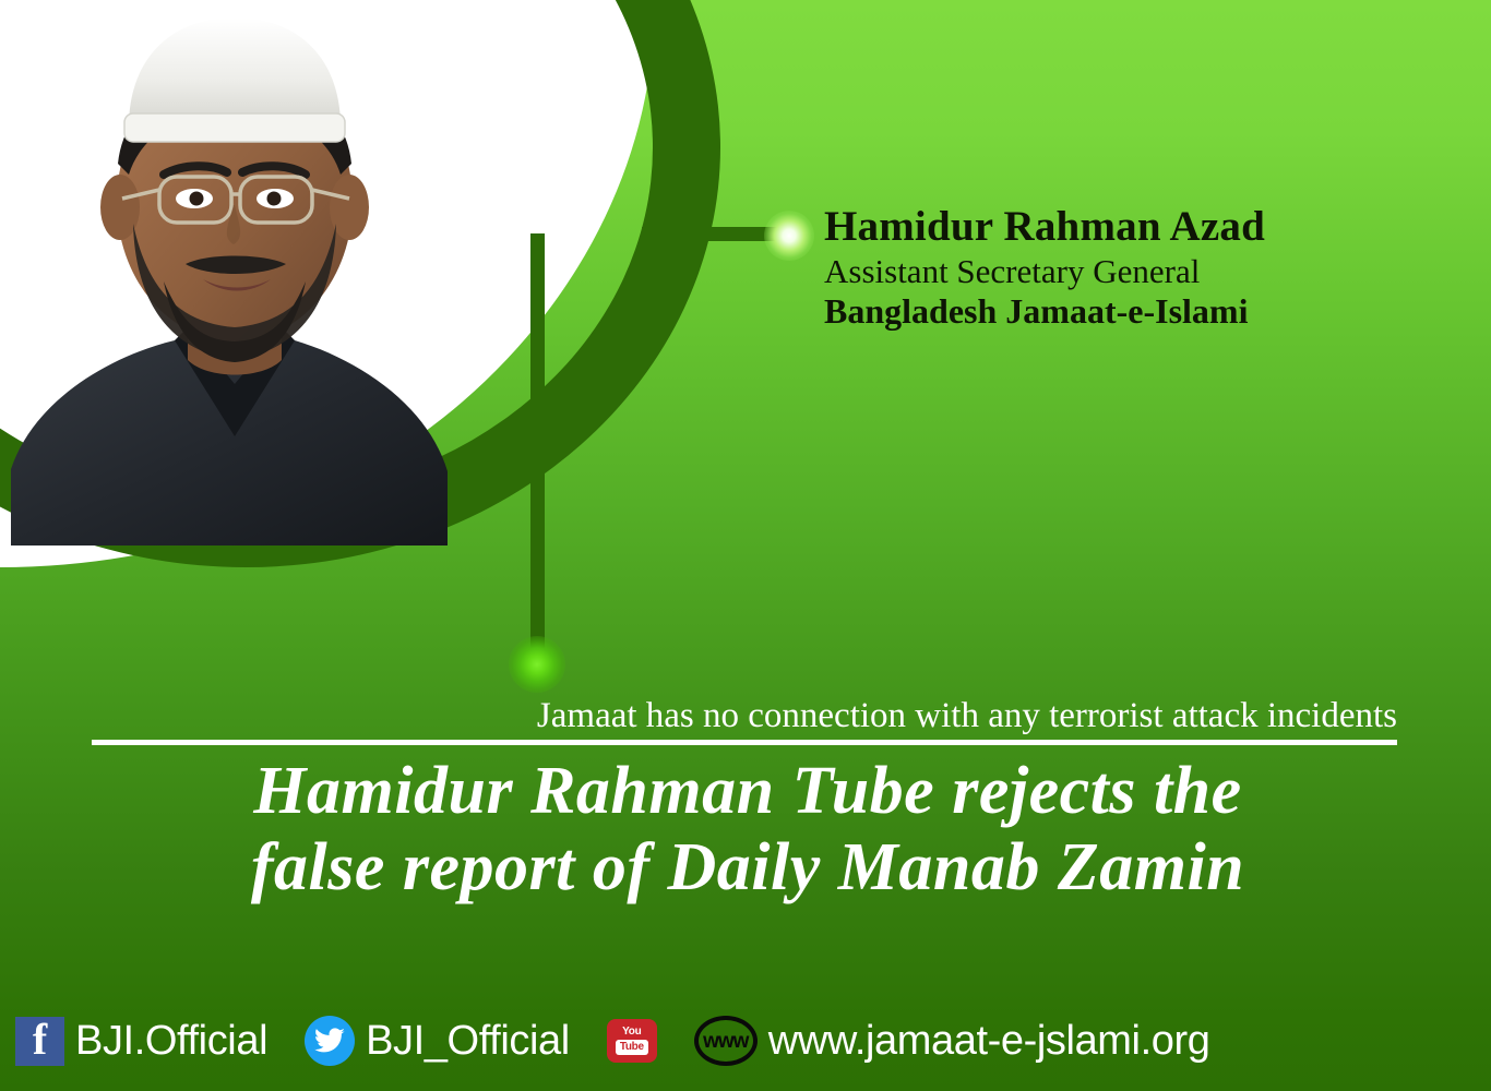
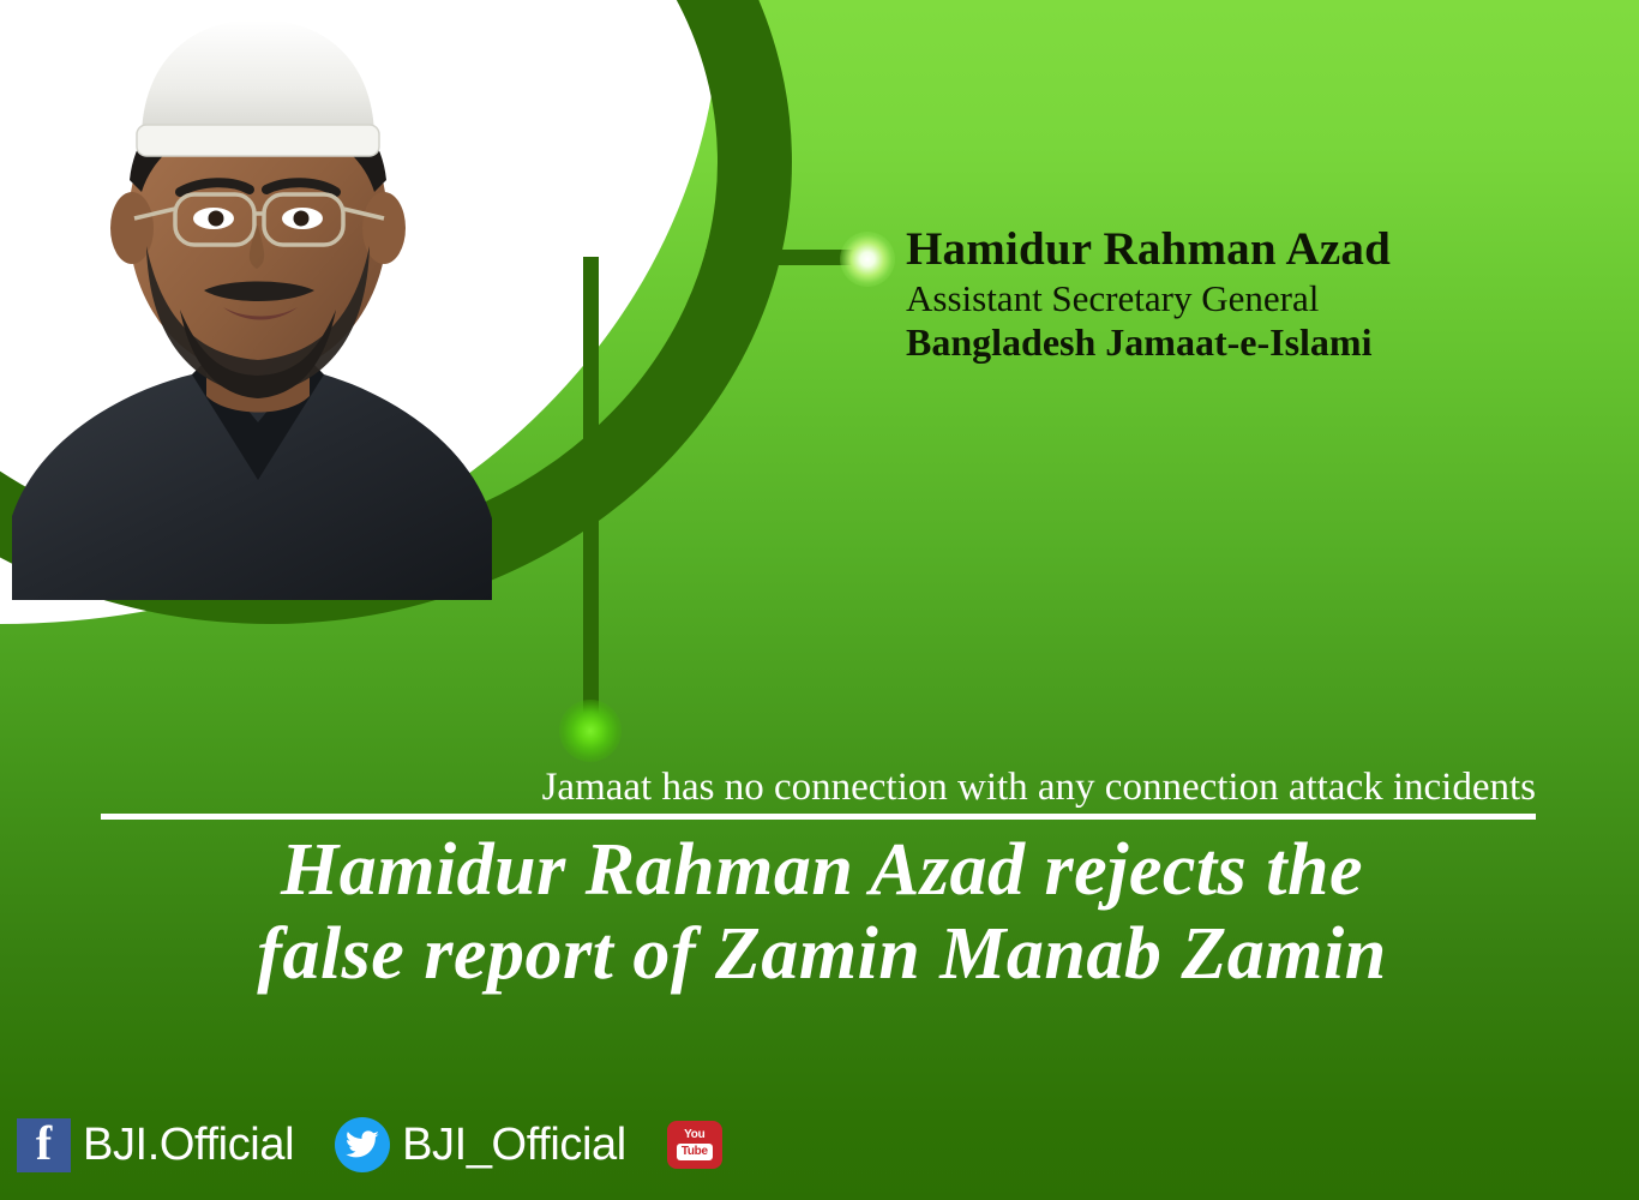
  Hamidur Rahman Azad
  Assistant Secretary General
  Bangladesh Jamaat-e-Islami
- Jamaat has no connection with any terrorist attack incidents
+ Jamaat has no connection with any connection attack incidents
- Hamidur Rahman Tube rejects the
+ Hamidur Rahman Azad rejects the
- false report of Daily Manab Zamin
+ false report of Zamin Manab Zamin
  BJI.Official
  BJI_Official
  You
  Tube
- www
- www.jamaat-e-jslami.org
